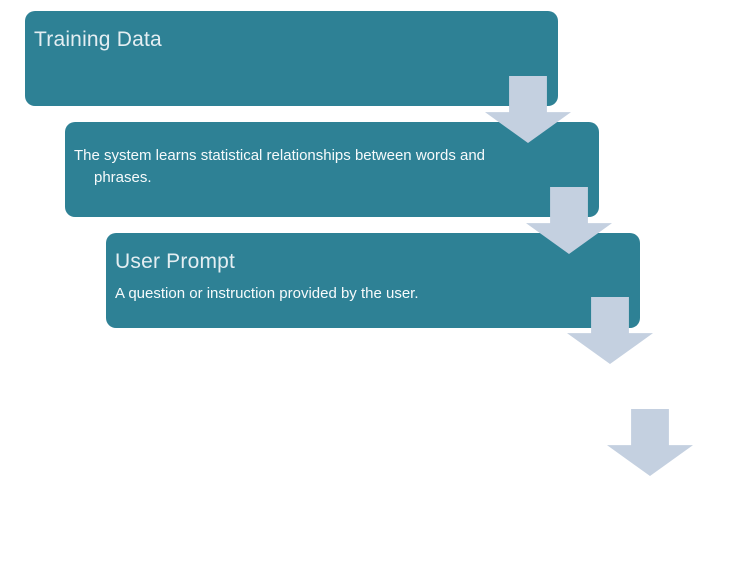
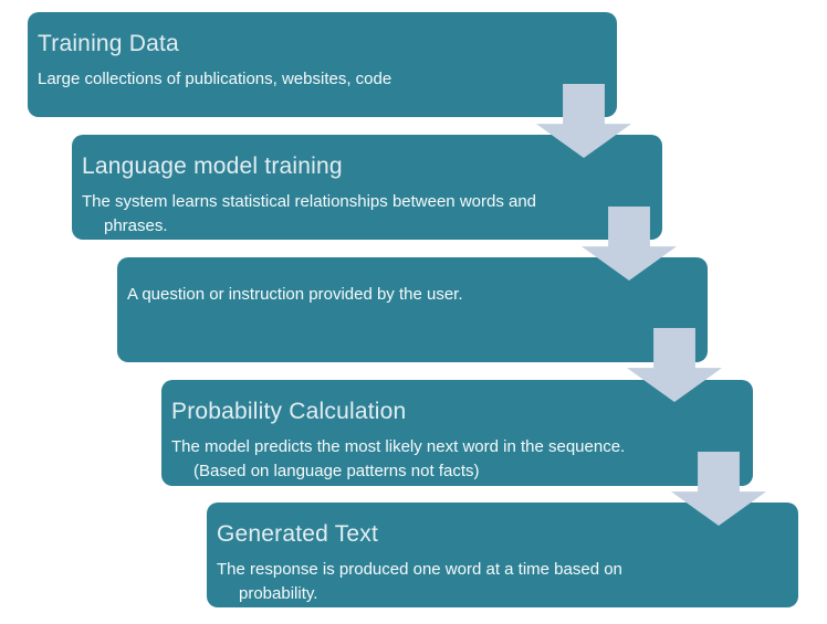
  Training Data
+ Large collections of publications, websites, code
+ Language model training
  The system learns statistical relationships between words and phrases.
- User Prompt
  A question or instruction provided by the user.
+ Probability Calculation
+ The model predicts the most likely next word in the sequence. (Based on language patterns not facts)
+ Generated Text
+ The response is produced one word at a time based on probability.
